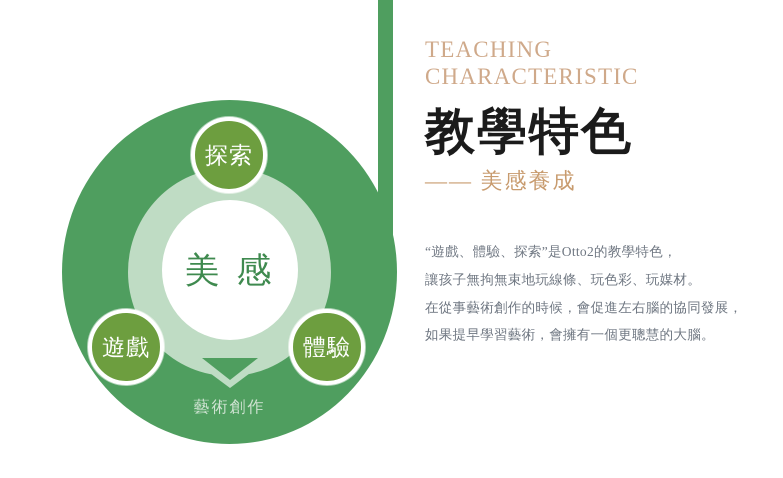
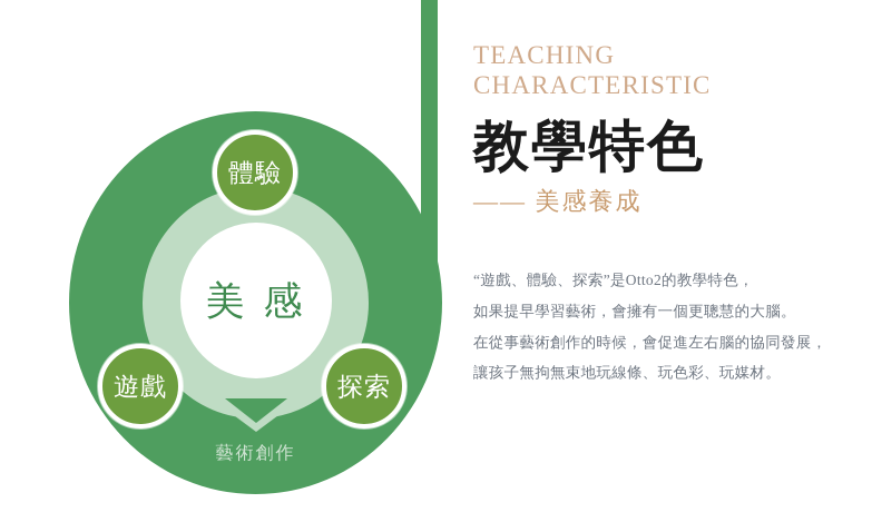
  美 感
- 探索
+ 體驗
  遊戲
- 體驗
+ 探索
  藝術創作
  TEACHING
  CHARACTERISTIC
  教學特色
  —— 美感養成
  “遊戲、體驗、探索”是Otto2的教學特色，
- 讓孩子無拘無束地玩線條、玩色彩、玩媒材。
+ 如果提早學習藝術，會擁有一個更聰慧的大腦。
  在從事藝術創作的時候，會促進左右腦的協同發展，
- 如果提早學習藝術，會擁有一個更聰慧的大腦。
+ 讓孩子無拘無束地玩線條、玩色彩、玩媒材。
